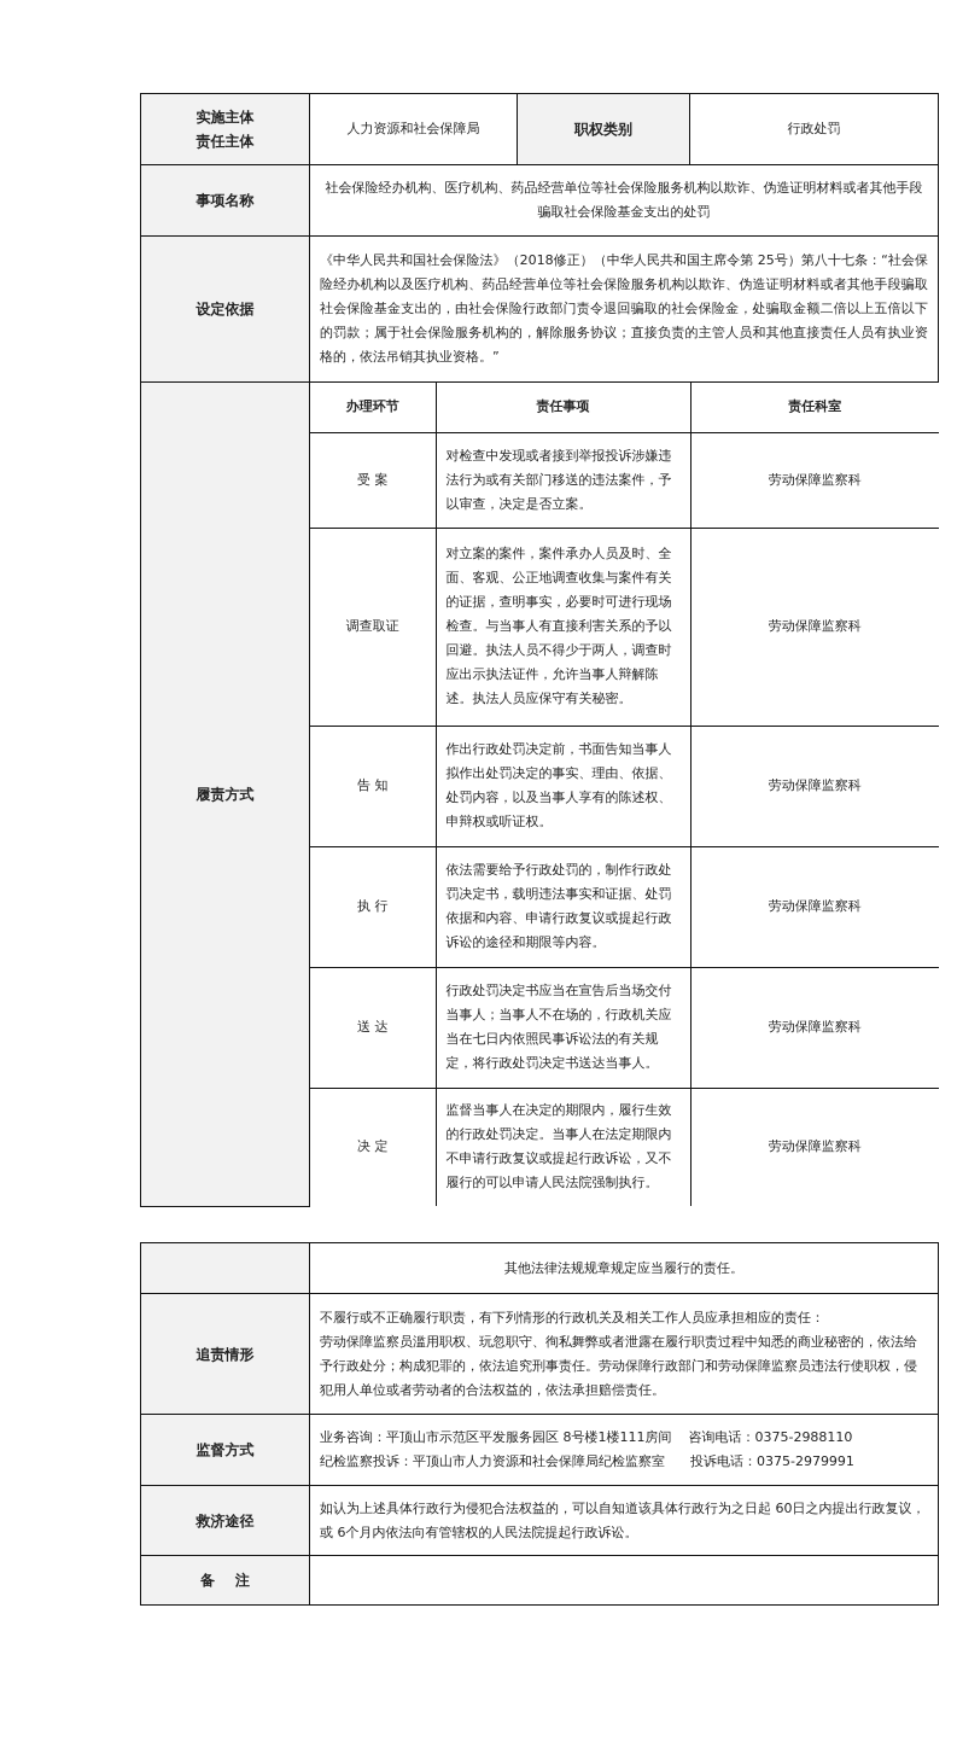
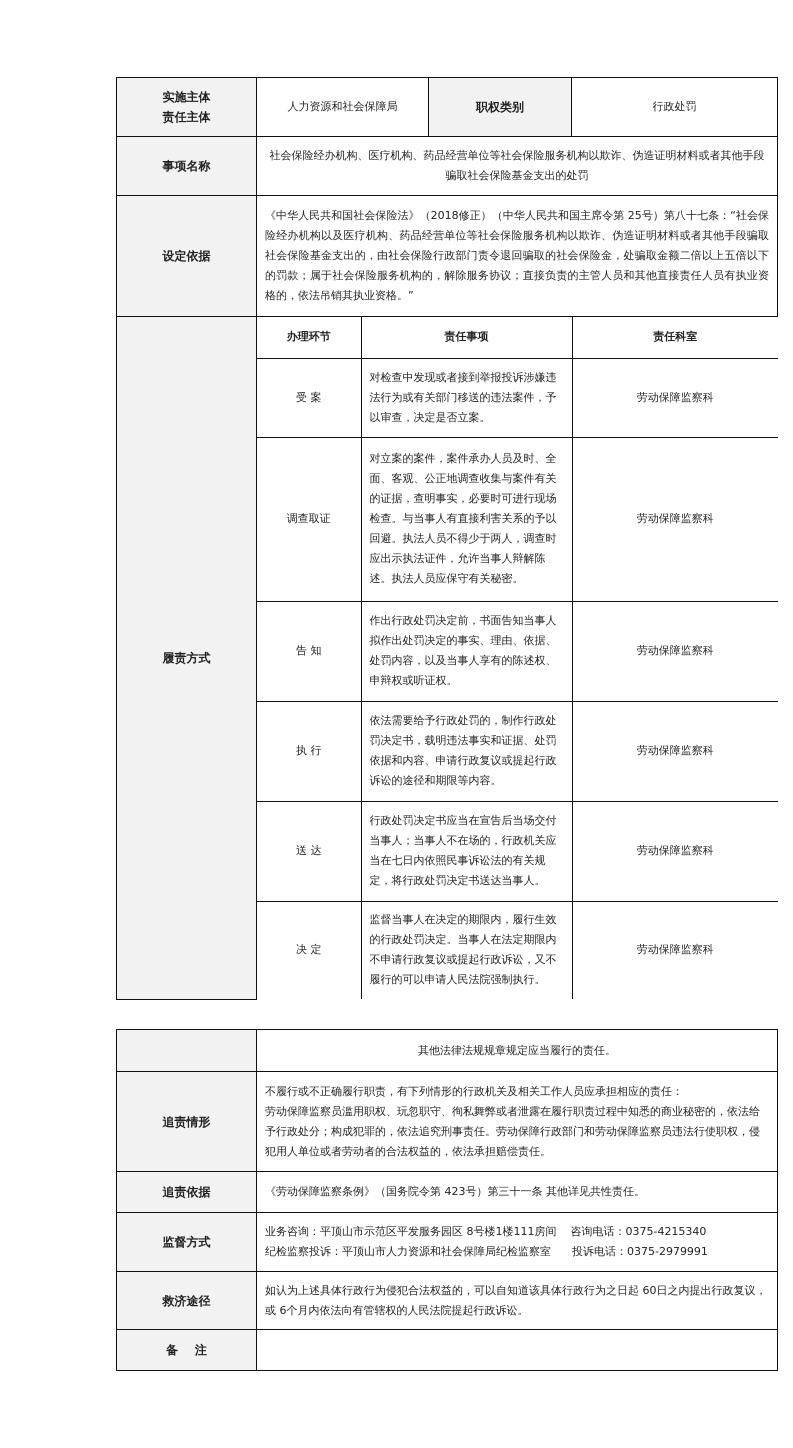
  实施主体 责任主体	人力资源和社会保障局	职权类别	行政处罚
  事项名称	社会保险经办机构、医疗机构、药品经营单位等社会保险服务机构以欺诈、伪造证明材料或者其他手段骗取社会保险基金支出的处罚
  设定依据	《中华人民共和国社会保险法》（2018修正）（中华人民共和国主席令第 25号）第八十七条：“社会保险经办机构以及医疗机构、药品经营单位等社会保险服务机构以欺诈、伪造证明材料或者其他手段骗取社会保险基金支出的，由社会保险行政部门责令退回骗取的社会保险金，处骗取金额二倍以上五倍以下的罚款；属于社会保险服务机构的，解除服务协议；直接负责的主管人员和其他直接责任人员有执业资格的，依法吊销其执业资格。”
  履责方式
  办理环节	责任事项	责任科室
  受 案	对检查中发现或者接到举报投诉涉嫌违法行为或有关部门移送的违法案件，予以审查，决定是否立案。	劳动保障监察科
  调查取证	对立案的案件，案件承办人员及时、全面、客观、公正地调查收集与案件有关的证据，查明事实，必要时可进行现场检查。与当事人有直接利害关系的予以回避。执法人员不得少于两人，调查时应出示执法证件，允许当事人辩解陈述。执法人员应保守有关秘密。	劳动保障监察科
  告 知	作出行政处罚决定前，书面告知当事人拟作出处罚决定的事实、理由、依据、处罚内容，以及当事人享有的陈述权、申辩权或听证权。	劳动保障监察科
  执 行	依法需要给予行政处罚的，制作行政处罚决定书，载明违法事实和证据、处罚依据和内容、申请行政复议或提起行政诉讼的途径和期限等内容。	劳动保障监察科
  送 达	行政处罚决定书应当在宣告后当场交付当事人；当事人不在场的，行政机关应当在七日内依照民事诉讼法的有关规定，将行政处罚决定书送达当事人。	劳动保障监察科
  决 定	监督当事人在决定的期限内，履行生效的行政处罚决定。当事人在法定期限内不申请行政复议或提起行政诉讼，又不履行的可以申请人民法院强制执行。	劳动保障监察科
  	其他法律法规规章规定应当履行的责任。
  追责情形	不履行或不正确履行职责，有下列情形的行政机关及相关工作人员应承担相应的责任： 劳动保障监察员滥用职权、玩忽职守、徇私舞弊或者泄露在履行职责过程中知悉的商业秘密的，依法给予行政处分；构成犯罪的，依法追究刑事责任。劳动保障行政部门和劳动保障监察员违法行使职权，侵犯用人单位或者劳动者的合法权益的，依法承担赔偿责任。
+ 追责依据	《劳动保障监察条例》（国务院令第 423号）第三十一条 其他详见共性责任。
- 监督方式	业务咨询：平顶山市示范区平发服务园区 8号楼1楼111房间 咨询电话：0375-2988110 纪检监察投诉：平顶山市人力资源和社会保障局纪检监察室 投诉电话：0375-2979991
+ 监督方式	业务咨询：平顶山市示范区平发服务园区 8号楼1楼111房间 咨询电话：0375-4215340 纪检监察投诉：平顶山市人力资源和社会保障局纪检监察室 投诉电话：0375-2979991
  救济途径	如认为上述具体行政行为侵犯合法权益的，可以自知道该具体行政行为之日起 60日之内提出行政复议，或 6个月内依法向有管辖权的人民法院提起行政诉讼。
  备 注
